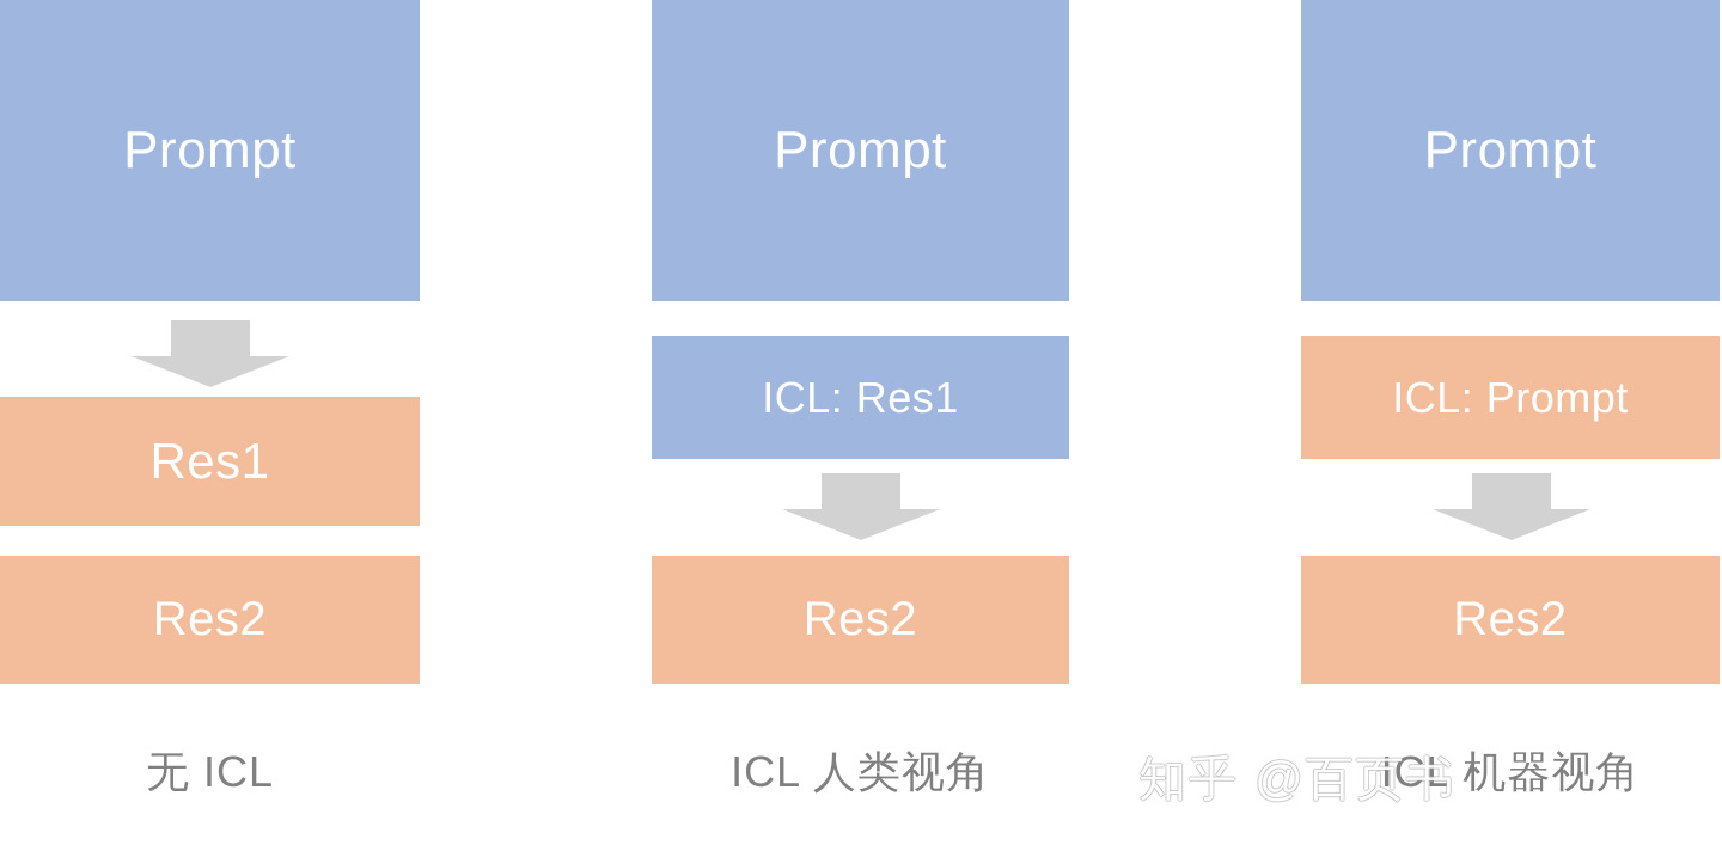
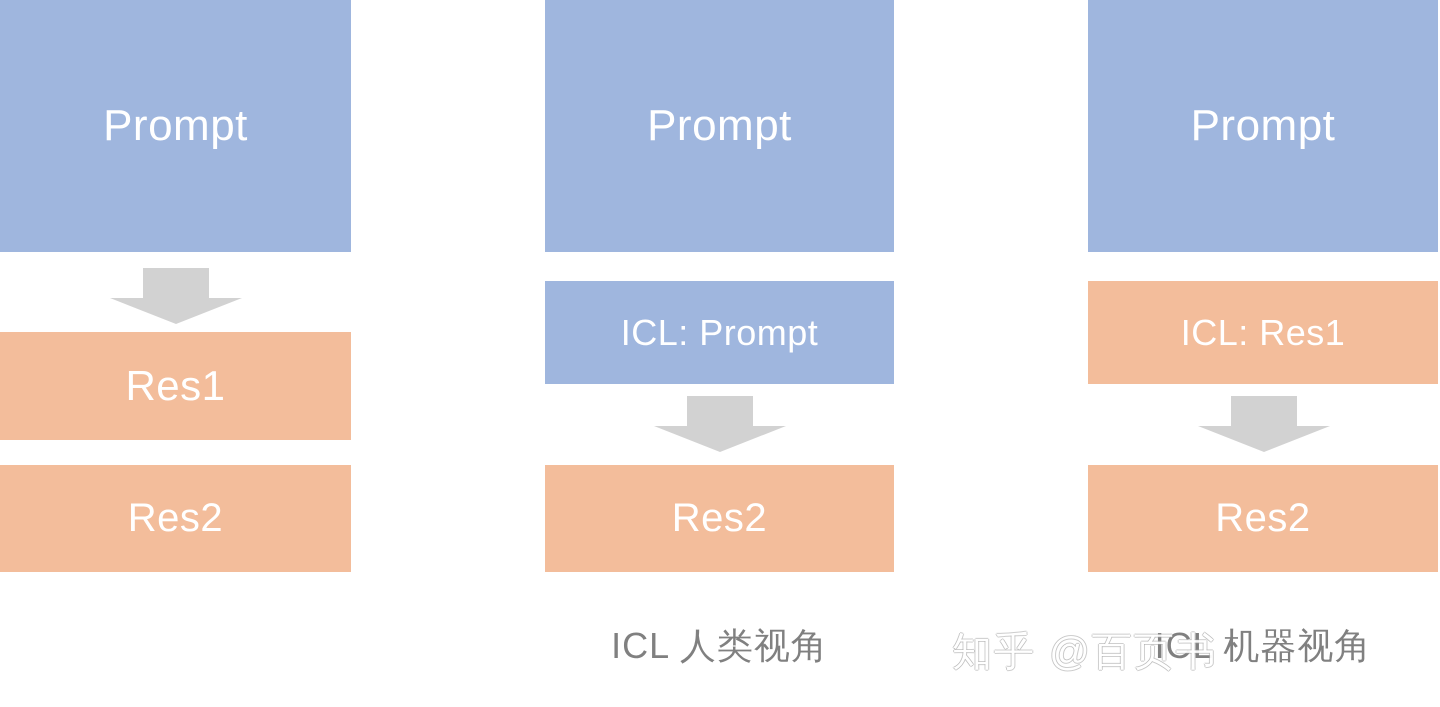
  Prompt
  Res1
  Res2
- 无 ICL
  Prompt
- ICL: Res1
+ ICL: Prompt
  Res2
  ICL 人类视角
  Prompt
- ICL: Prompt
+ ICL: Res1
  Res2
  ICL 机器视角
  知乎 @百页书
